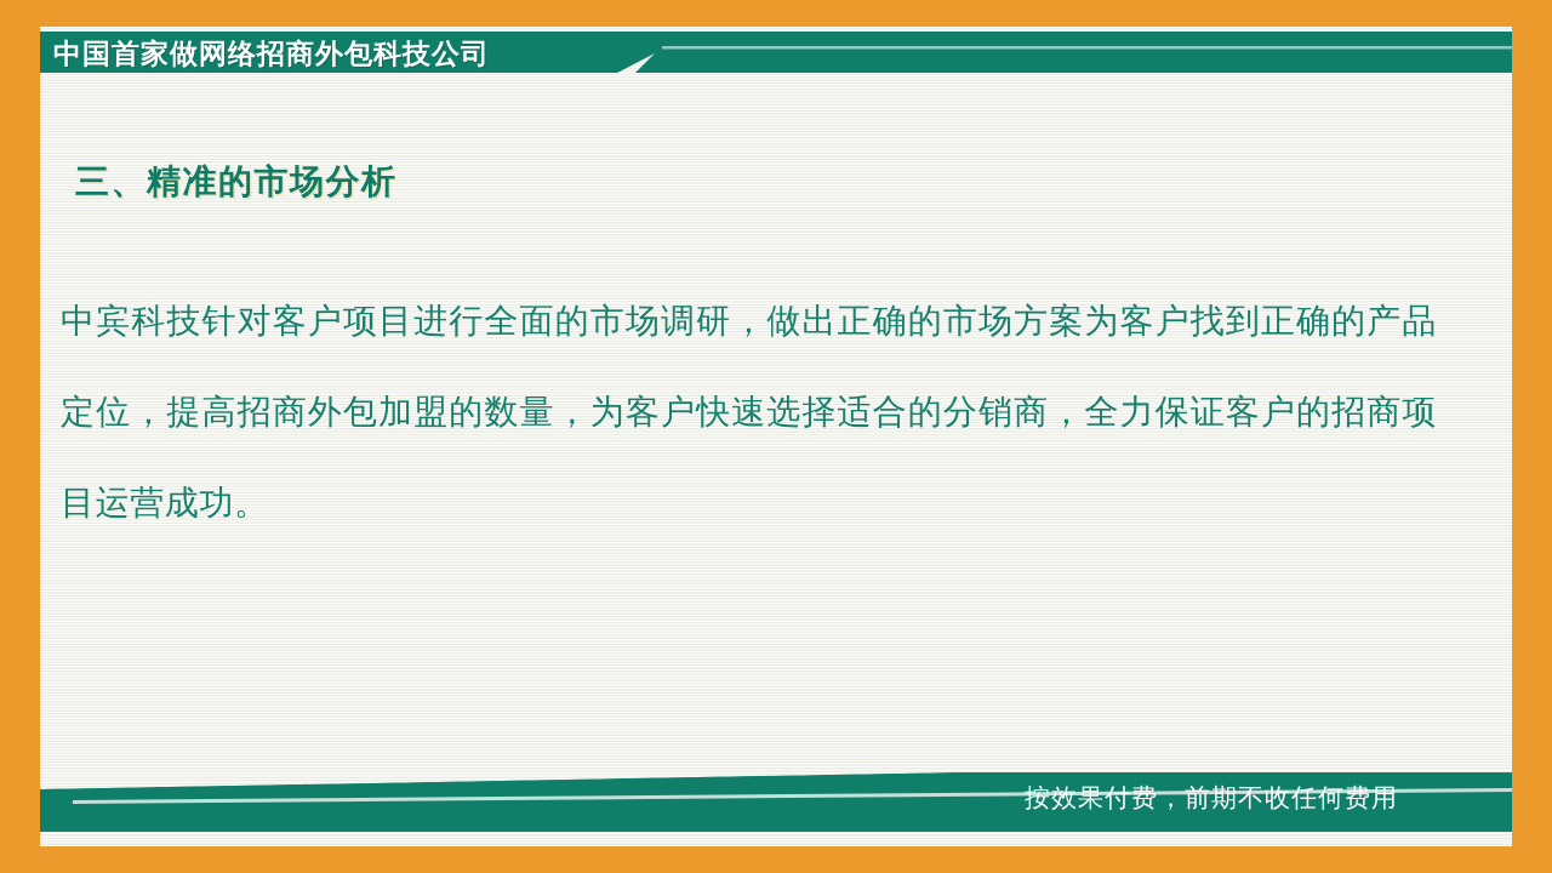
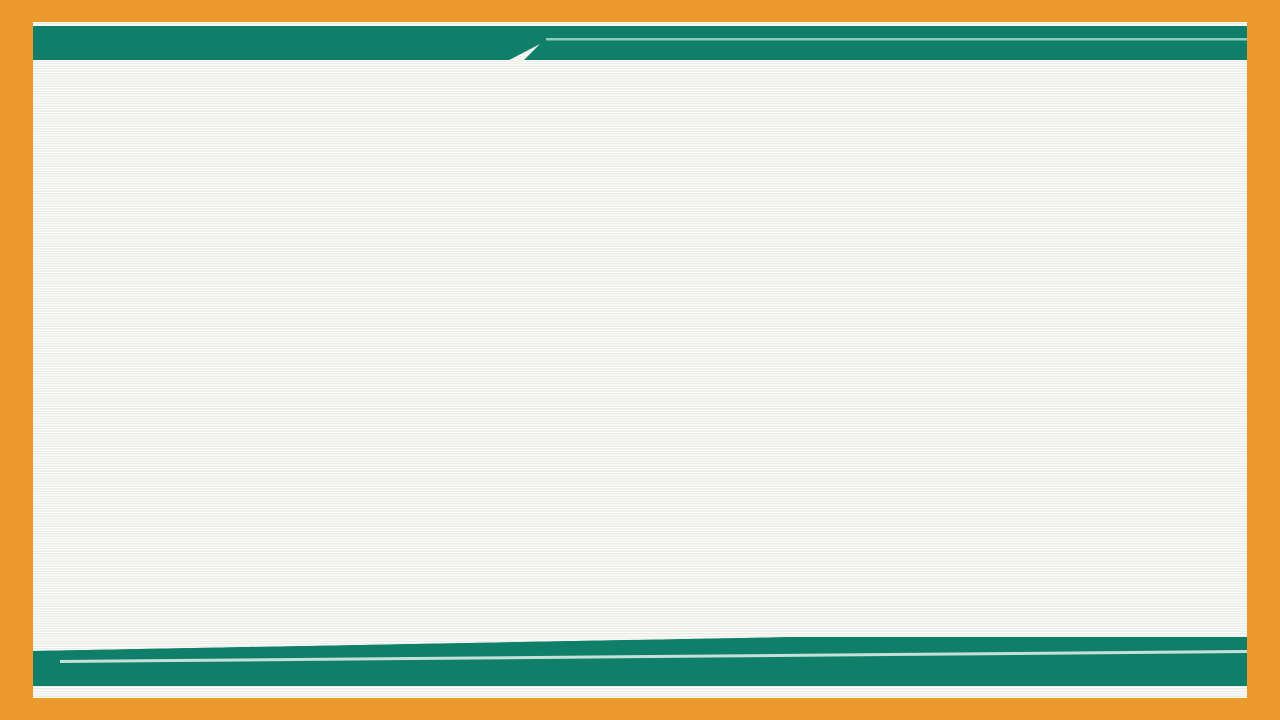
- 中国首家做网络招商外包科技公司
- 三、精准的市场分析
- 中宾科技针对客户项目进行全面的市场调研，做出正确的市场方案为客户找到正确的产品定位，提高招商外包加盟的数量，为客户快速选择适合的分销商，全力保证客户的招商项目运营成功。
- 按效果付费，前期不收任何费用
